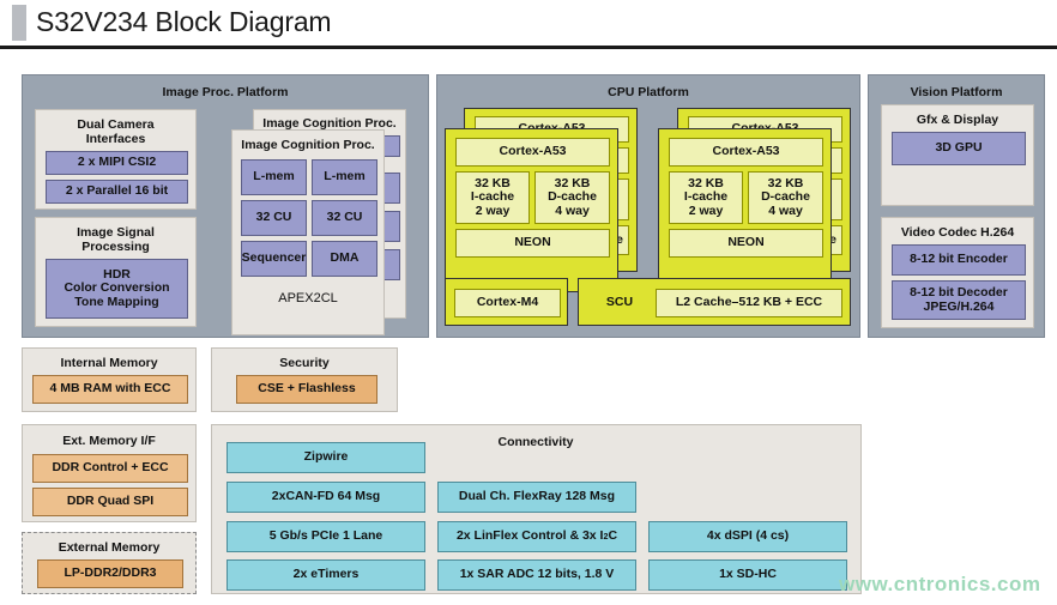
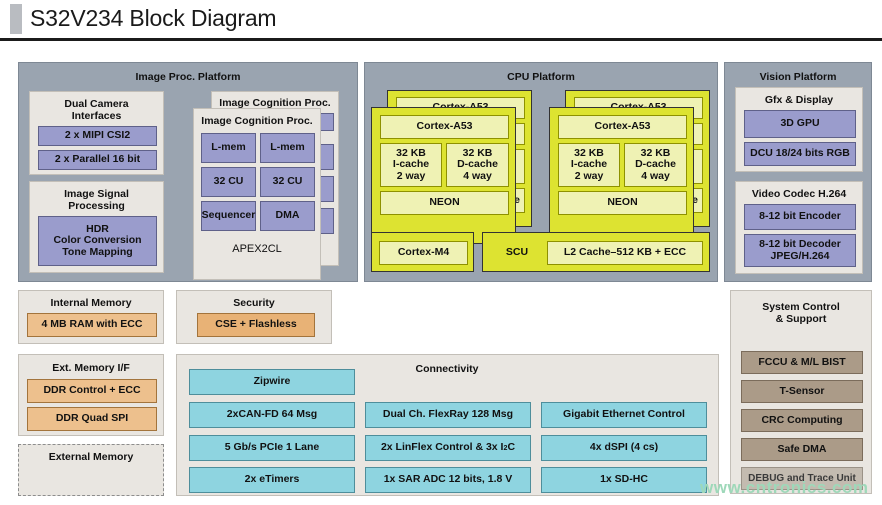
  S32V234 Block Diagram
  Image Proc. Platform
  Dual Camera
  Interfaces
  2 x MIPI CSI2
  2 x Parallel 16 bit
  Image Signal
  Processing
  HDR
  Color Conversion
  Tone Mapping
  Image Cognition Proc.
  Image Cognition Proc.
  L-mem
  L-mem
  32 CU
  32 CU
  Sequencer
  DMA
  APEX2CL
  CPU Platform
  e
  Cortex-A53
  32 KB
  I-cache
  2 way
  32 KB
  D-cache
  4 way
  NEON
  e
  Cortex-A53
  32 KB
  I-cache
  2 way
  32 KB
  D-cache
  4 way
  NEON
  Cortex-M4
  SCU
  L2 Cache–512 KB + ECC
  Vision Platform
  Gfx & Display
  3D GPU
+ DCU 18/24 bits RGB
  Video Codec H.264
  8-12 bit Encoder
  8-12 bit Decoder
  JPEG/H.264
  Internal Memory
  4 MB RAM with ECC
  Security
  CSE + Flashless
+ System Control
+ & Support
+ FCCU & M/L BIST
+ T-Sensor
+ CRC Computing
+ Safe DMA
+ DEBUG and Trace Unit
  Ext. Memory I/F
  DDR Control + ECC
  DDR Quad SPI
  External Memory
- LP-DDR2/DDR3
  Connectivity
  Zipwire
  2xCAN-FD 64 Msg
  5 Gb/s PCIe 1 Lane
  2x eTimers
  Dual Ch. FlexRay 128 Msg
  2x LinFlex Control & 3x I
  2
  C
  1x SAR ADC 12 bits, 1.8 V
+ Gigabit Ethernet Control
  4x dSPI (4 cs)
  1x SD-HC
  www.cntronics.com
